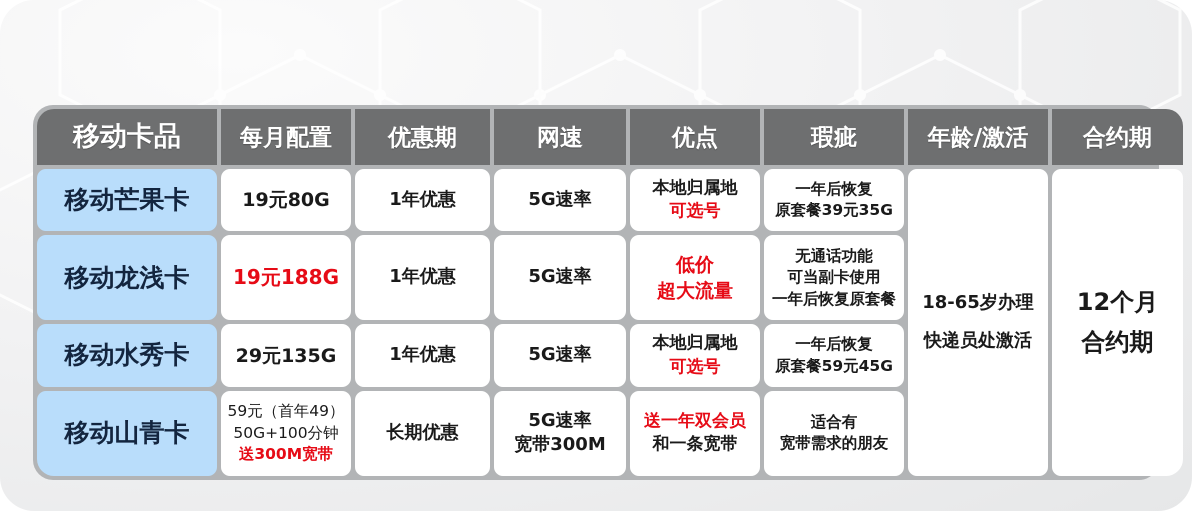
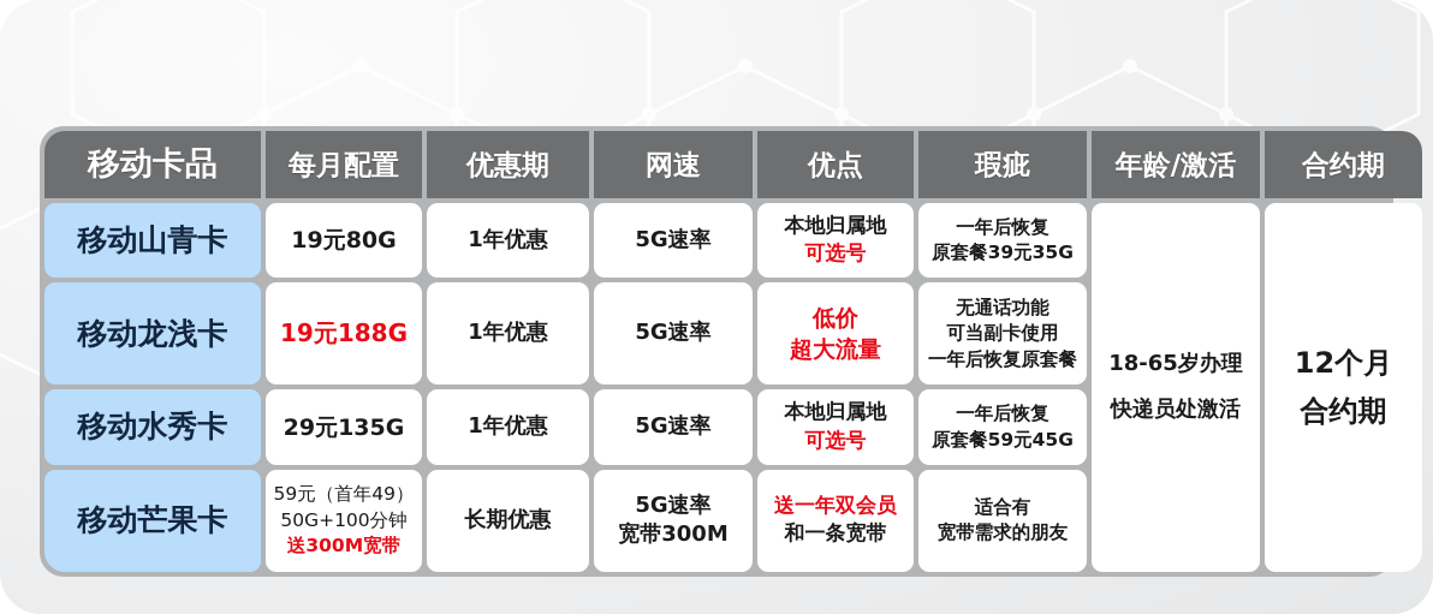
  移动卡品	每月配置	优惠期	网速	优点	瑕疵	年龄/激活	合约期
- 移动芒果卡	19元80G	1年优惠	5G速率	本地归属地 可选号	一年后恢复 原套餐39元35G	18-65岁办理 快递员处激活	12个月 合约期
+ 移动山青卡	19元80G	1年优惠	5G速率	本地归属地 可选号	一年后恢复 原套餐39元35G	18-65岁办理 快递员处激活	12个月 合约期
  移动龙浅卡	19元188G	1年优惠	5G速率	低价 超大流量	无通话功能 可当副卡使用 一年后恢复原套餐
  移动水秀卡	29元135G	1年优惠	5G速率	本地归属地 可选号	一年后恢复 原套餐59元45G
- 移动山青卡	59元（首年49） 50G+100分钟 送300M宽带	长期优惠	5G速率 宽带300M	送一年双会员 和一条宽带	适合有 宽带需求的朋友
+ 移动芒果卡	59元（首年49） 50G+100分钟 送300M宽带	长期优惠	5G速率 宽带300M	送一年双会员 和一条宽带	适合有 宽带需求的朋友
